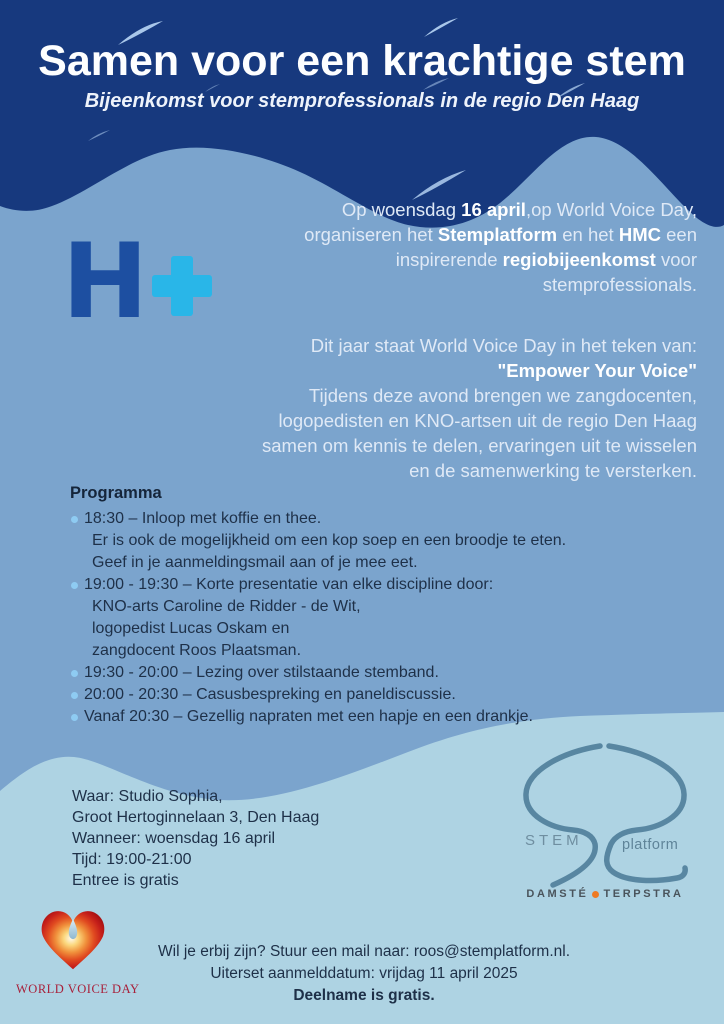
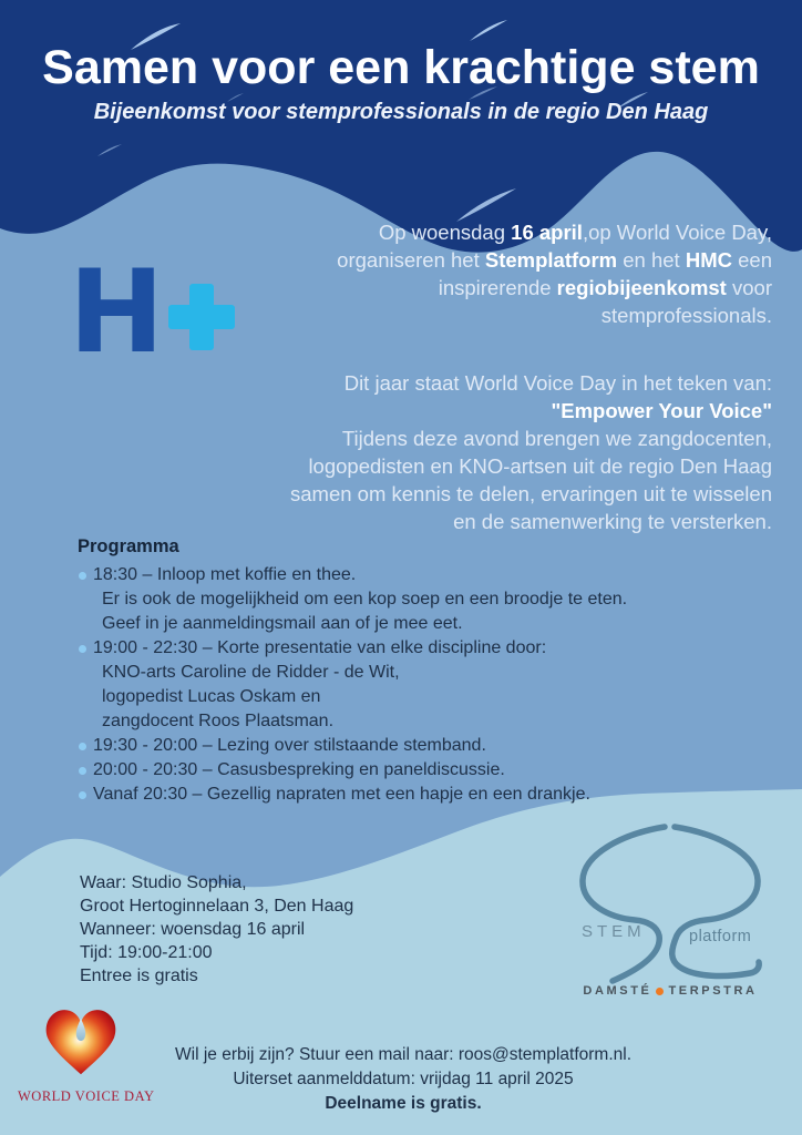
  Samen voor een krachtige stem
  Bijeenkomst voor stemprofessionals in de regio Den Haag
  H
  Op woensdag 16 april,op World Voice Day,
  organiseren het Stemplatform en het HMC een
  inspirerende regiobijeenkomst voor
  stemprofessionals.
  Dit jaar staat World Voice Day in het teken van:
  "Empower Your Voice"
  Tijdens deze avond brengen we zangdocenten,
  logopedisten en KNO-artsen uit de regio Den Haag
  samen om kennis te delen, ervaringen uit te wisselen
  en de samenwerking te versterken.
  Programma
  18:30 – Inloop met koffie en thee.
  Er is ook de mogelijkheid om een kop soep en een broodje te eten.
  Geef in je aanmeldingsmail aan of je mee eet.
- 19:00 - 19:30 – Korte presentatie van elke discipline door:
+ 19:00 - 22:30 – Korte presentatie van elke discipline door:
  KNO-arts Caroline de Ridder - de Wit,
  logopedist Lucas Oskam en
  zangdocent Roos Plaatsman.
  19:30 - 20:00 – Lezing over stilstaande stemband.
  20:00 - 20:30 – Casusbespreking en paneldiscussie.
  Vanaf 20:30 – Gezellig napraten met een hapje en een drankje.
  Waar: Studio Sophia,
  Groot Hertoginnelaan 3, Den Haag
  Wanneer: woensdag 16 april
  Tijd: 19:00-21:00
  Entree is gratis
  STEM
  platform
  DAMSTÉ
  TERPSTRA
  WORLD VOICE DAY
  Wil je erbij zijn? Stuur een mail naar: roos@stemplatform.nl.
  Uiterset aanmelddatum: vrijdag 11 april 2025
  Deelname is gratis.
